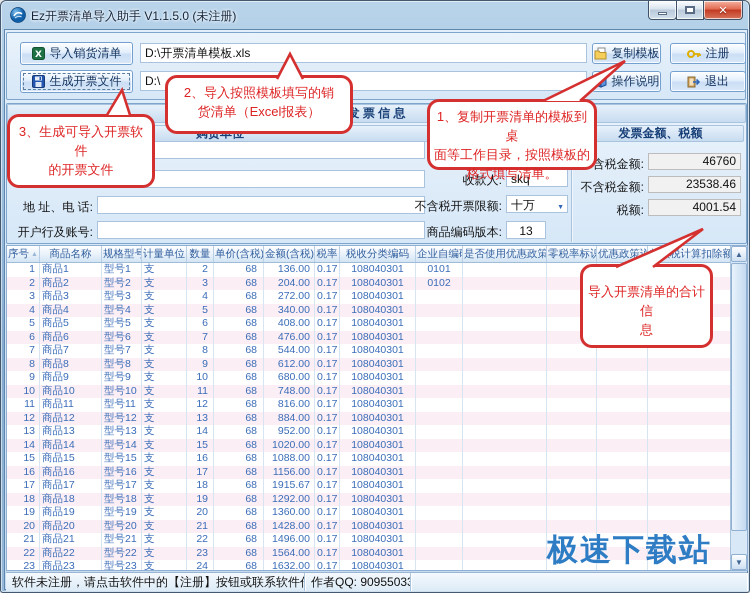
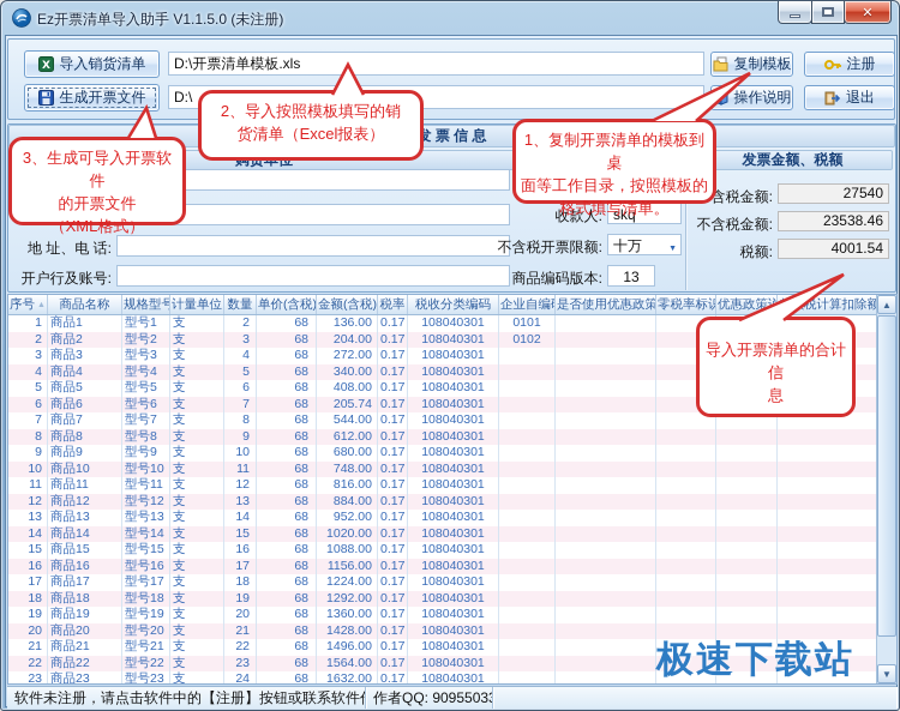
  Ez开票清单导入助手 V1.1.5.0 (未注册)
  ✕
  X
  导入销货清单
  D:\开票清单模板.xls
  复制模板
  注册
  生成开票文件
  D:\
  操作说明
  退出
  发 票 信 息
  发票金额、税额
  地 址、电 话:
  开户行及账号:
  收款人:
  skq
  不含税开票限额:
  十万
  商品编码版本:
  13
  含税金额:
- 46760
+ 27540
  不含税金额:
  23538.46
  税额:
  4001.54
  商品名称
  规格型号
  计量单位
  数量
  单价(含税)
  金额(含税)
  税率
  税收分类编码
  企业自编
  是否使用优惠政策
  零税率标识
  税计算扣除额
  1
  商品1
  型号1
  支
  2
  68
  136.00
  0.17
  108040301
  0101
  2
  商品2
  型号2
  支
  3
  68
  204.00
  0.17
  108040301
  0102
  3
  商品3
  型号3
  支
  4
  68
  272.00
  0.17
  108040301
  4
  商品4
  型号4
  支
  5
  68
  340.00
  0.17
  108040301
  5
  商品5
  型号5
  支
  6
  68
  408.00
  0.17
  108040301
  6
  商品6
  型号6
  支
  7
  68
- 476.00
+ 205.74
  0.17
  108040301
  7
  商品7
  型号7
  支
  8
  68
  544.00
  0.17
  108040301
  8
  商品8
  型号8
  支
  9
  68
  612.00
  0.17
  108040301
  9
  商品9
  型号9
  支
  10
  68
  680.00
  0.17
  108040301
  10
  商品10
  型号10
  支
  11
  68
  748.00
  0.17
  108040301
  11
  商品11
  型号11
  支
  12
  68
  816.00
  0.17
  108040301
  12
  商品12
  型号12
  支
  13
  68
  884.00
  0.17
  108040301
  13
  商品13
  型号13
  支
  14
  68
  952.00
  0.17
  108040301
  14
  商品14
  型号14
  支
  15
  68
  1020.00
  0.17
  108040301
  15
  商品15
  型号15
  支
  16
  68
  1088.00
  0.17
  108040301
  16
  商品16
  型号16
  支
  17
  68
  1156.00
  0.17
  108040301
  17
  商品17
  型号17
  支
  18
  68
- 1915.67
+ 1224.00
  0.17
  108040301
  18
  商品18
  型号18
  支
  19
  68
  1292.00
  0.17
  108040301
  19
  商品19
  型号19
  支
  20
  68
  1360.00
  0.17
  108040301
  20
  商品20
  型号20
  支
  21
  68
  1428.00
  0.17
  108040301
  21
  商品21
  型号21
  支
  22
  68
  1496.00
  0.17
  108040301
  22
  商品22
  型号22
  支
  23
  68
  1564.00
  0.17
  108040301
  23
  商品23
  型号23
  支
  24
  68
  1632.00
  0.17
  108040301
  ▲
  ▼
  软件未注册，请点击软件中的【注册】按钮或联系软件
  作者QQ: 90955033
  极速下载站
  2、导入按照模板填写的销
  货清单（Excel报表）
  3、生成可导入开票软件
  的开票文件
+ （XML格式）
  1、复制开票清单的模板到桌
  面等工作目录，按照模板的
  格式填写清单。
  导入开票清单的合计信
  息
